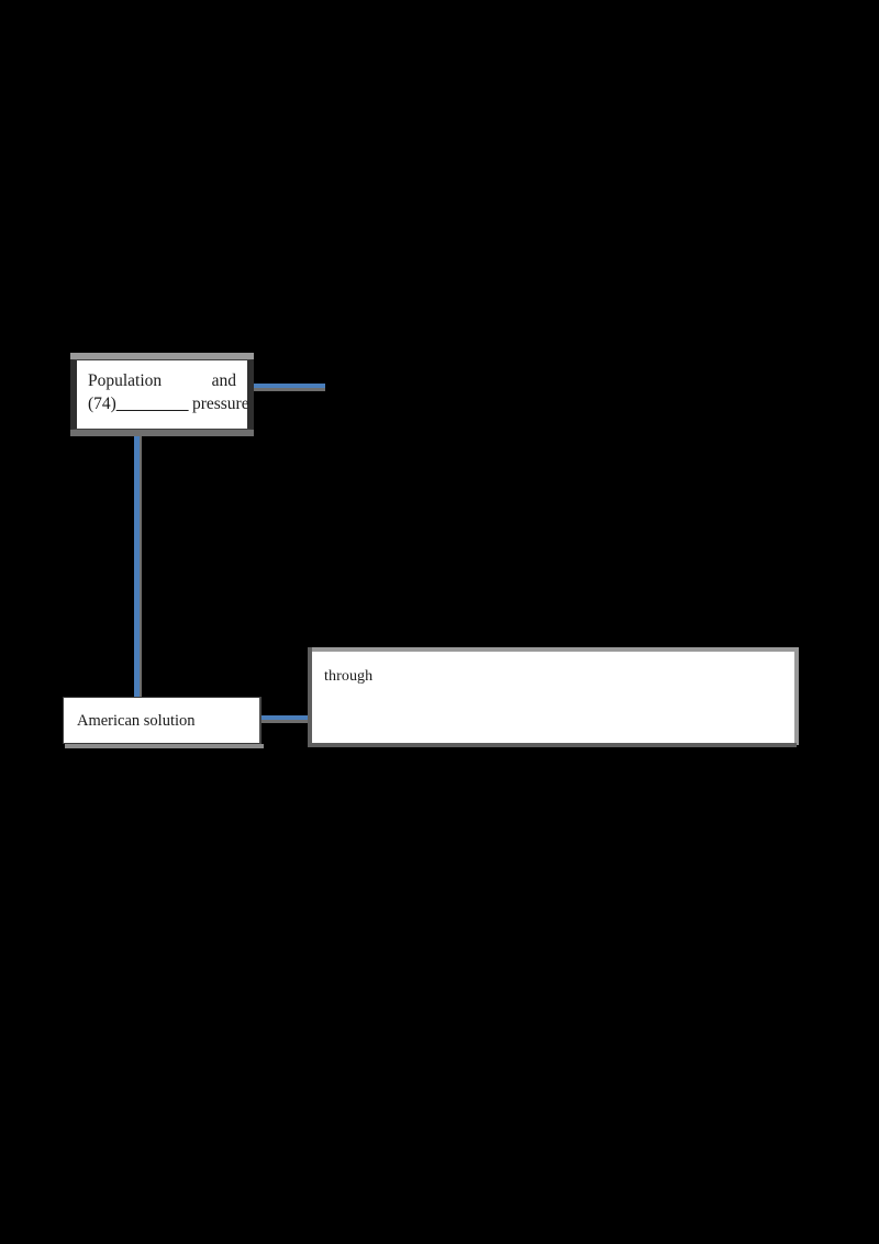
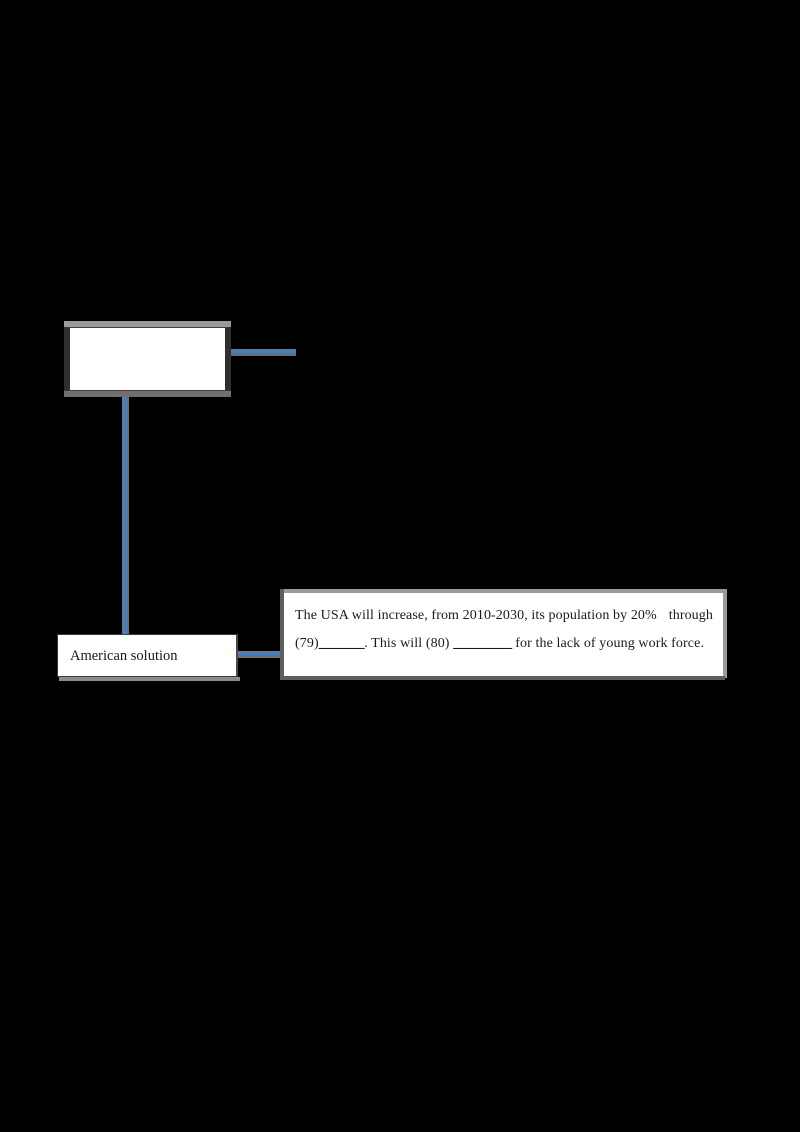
- Population
- and
- (74)_________ pressure
  American solution
+ The USA will increase, from 2010-2030, its population by 20%
  through
+ (79)_______. This will (80) _________ for the lack of young work force.
